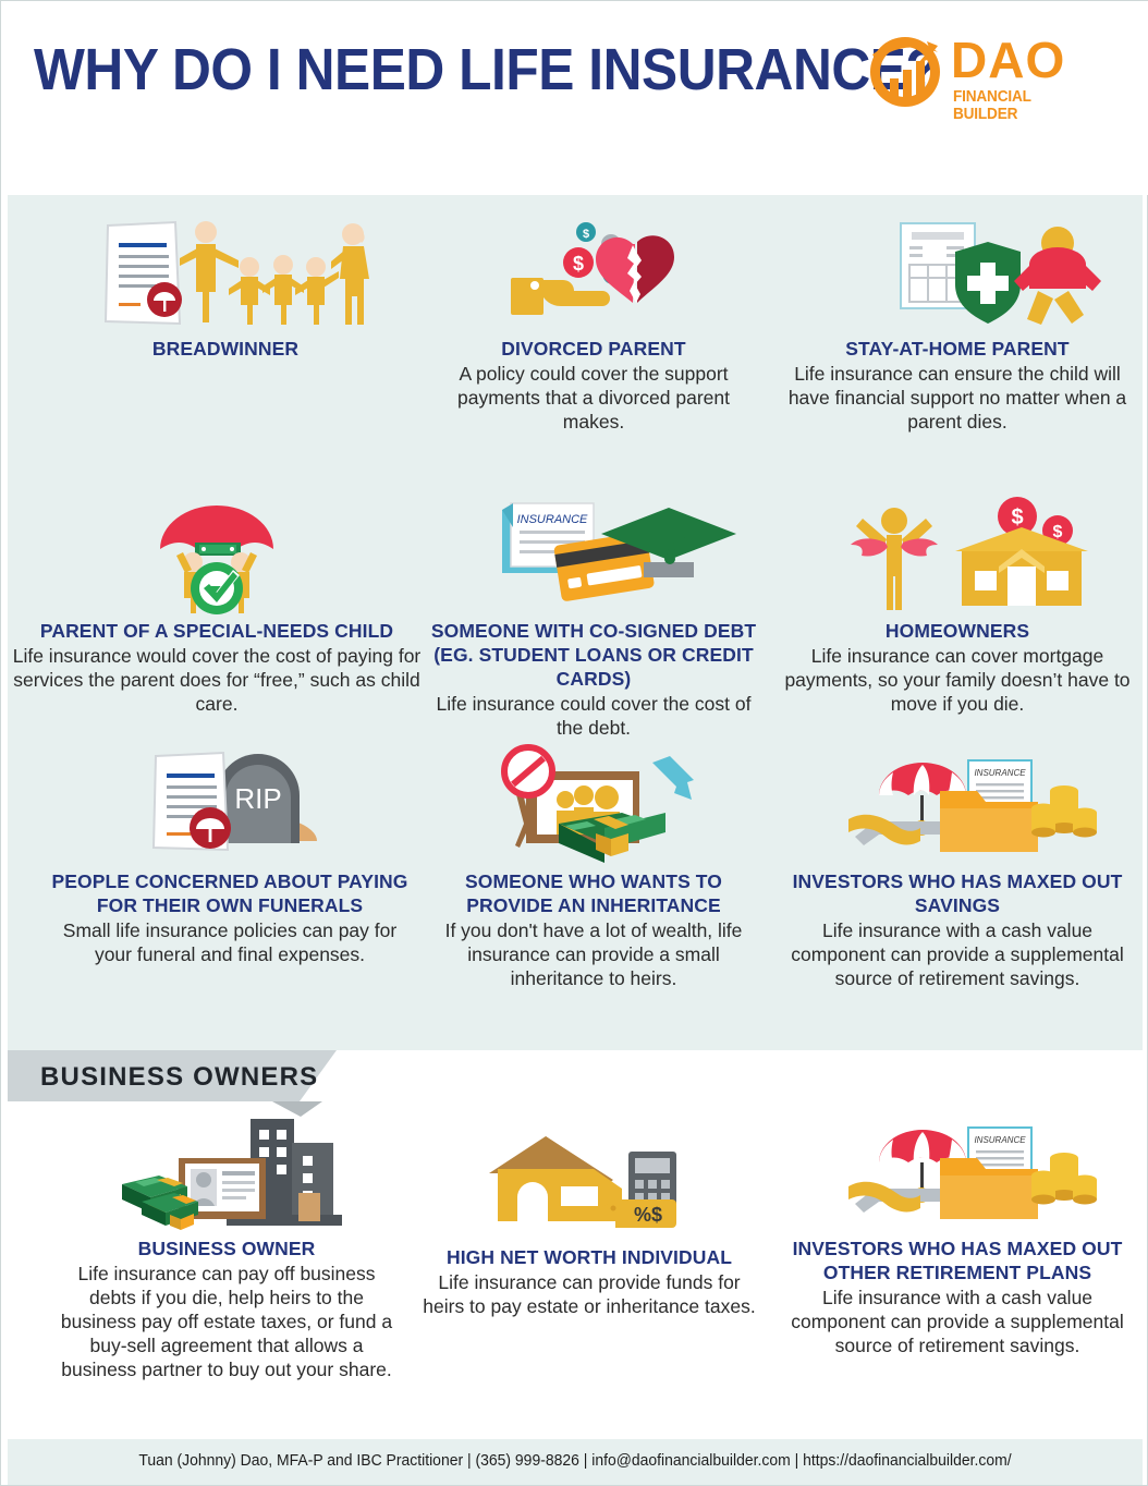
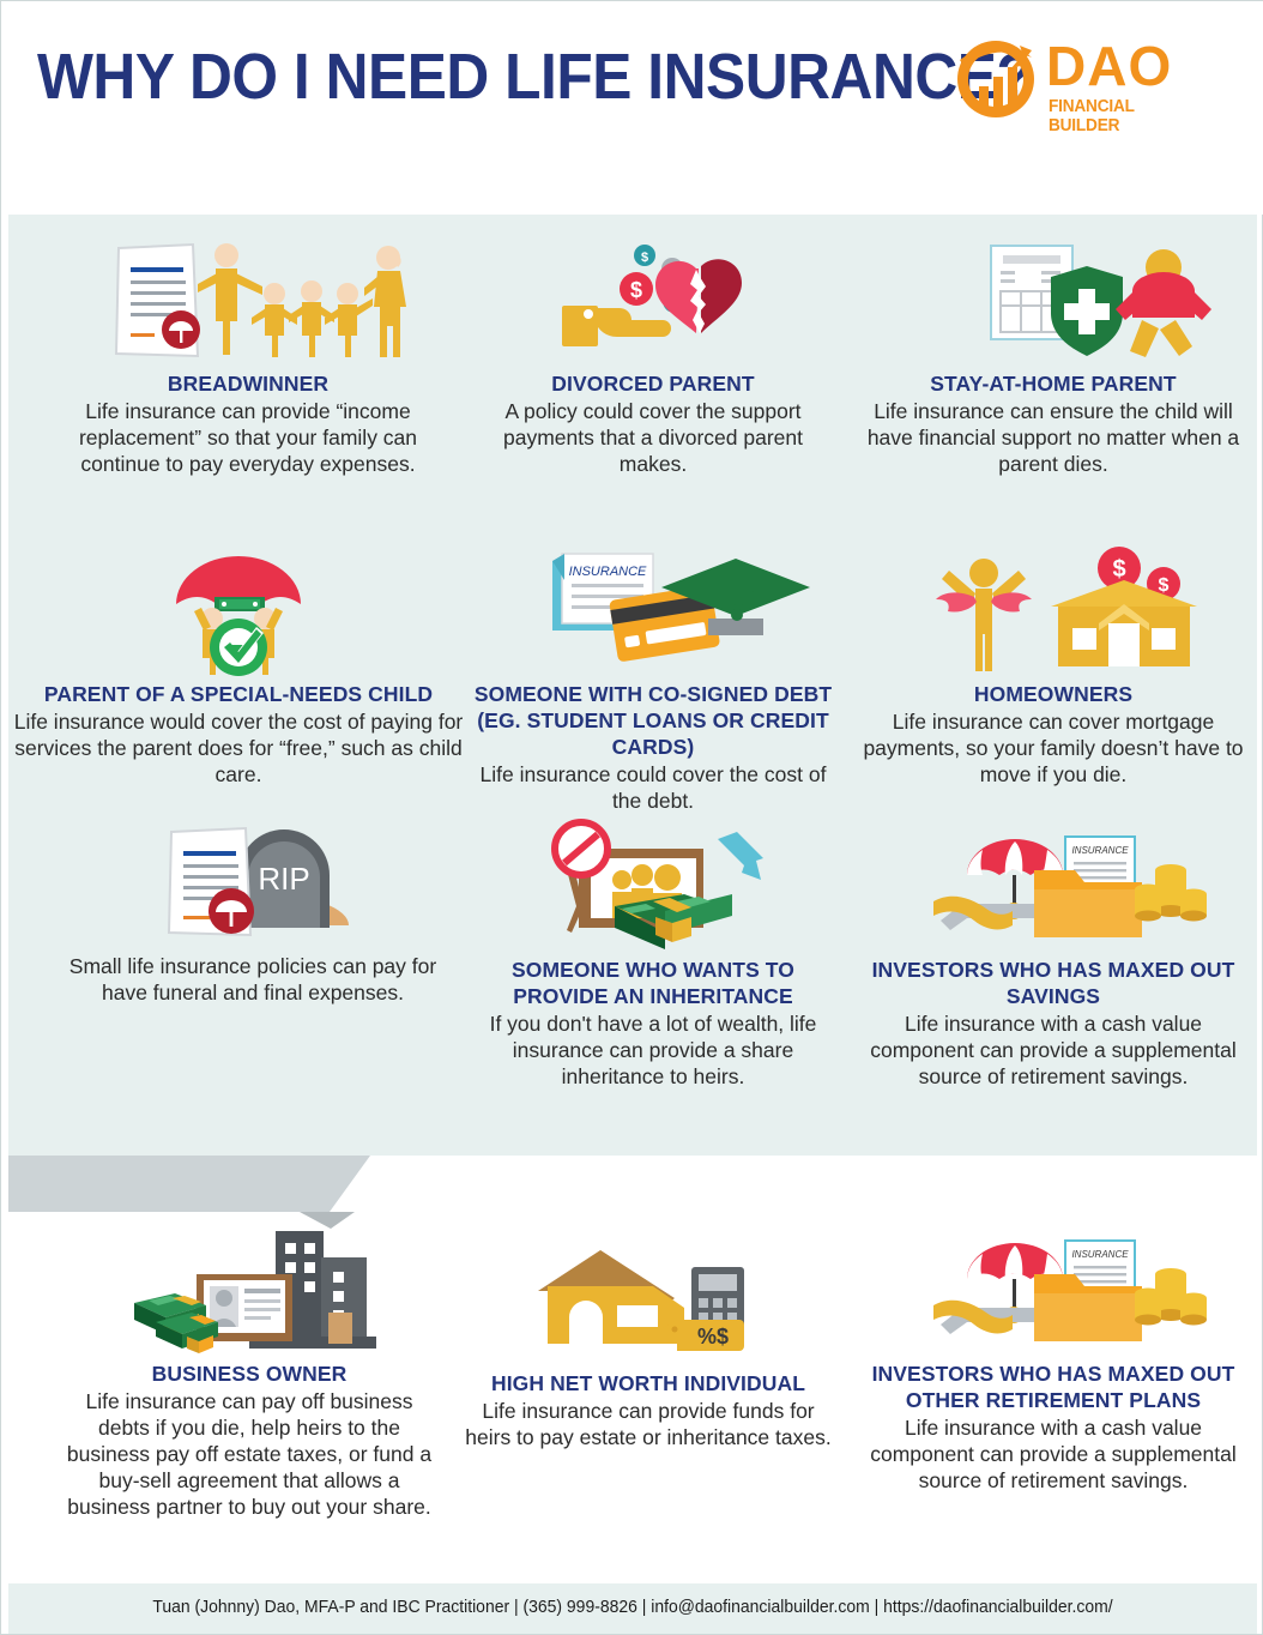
  WHY DO I NEED LIFE INSURANCE
  DAO
  FINANCIAL BUILDER
  BREADWINNER
+ Life insurance can provide “income replacement” so that your family can continue to pay everyday expenses.
  $
  $
  DIVORCED PARENT
  A policy could cover the support payments that a divorced parent makes.
  STAY-AT-HOME PARENT
  Life insurance can ensure the child will have financial support no matter when a parent dies.
  PARENT OF A SPECIAL-NEEDS CHILD
  Life insurance would cover the cost of paying for services the parent does for “free,” such as child care.
  INSURANCE
  SOMEONE WITH CO-SIGNED DEBT (EG. STUDENT LOANS OR CREDIT CARDS)
  Life insurance could cover the cost of the debt.
  $
  $
  HOMEOWNERS
  Life insurance can cover mortgage payments, so your family doesn’t have to move if you die.
  RIP
- PEOPLE CONCERNED ABOUT PAYING FOR THEIR OWN FUNERALS
- Small life insurance policies can pay for your funeral and final expenses.
+ Small life insurance policies can pay for have funeral and final expenses.
  SOMEONE WHO WANTS TO PROVIDE AN INHERITANCE
- If you don't have a lot of wealth, life insurance can provide a small inheritance to heirs.
+ If you don't have a lot of wealth, life insurance can provide a share inheritance to heirs.
  INSURANCE
  INVESTORS WHO HAS MAXED OUT SAVINGS
  Life insurance with a cash value component can provide a supplemental source of retirement savings.
- BUSINESS OWNERS
  BUSINESS OWNER
  Life insurance can pay off business debts if you die, help heirs to the business pay off estate taxes, or fund a buy-sell agreement that allows a business partner to buy out your share.
  %$
  HIGH NET WORTH INDIVIDUAL
  Life insurance can provide funds for heirs to pay estate or inheritance taxes.
  INSURANCE
  INVESTORS WHO HAS MAXED OUT OTHER RETIREMENT PLANS
  Life insurance with a cash value component can provide a supplemental source of retirement savings.
  Tuan (Johnny) Dao, MFA-P and IBC Practitioner | (365) 999-8826 | info@daofinancialbuilder.com | https://daofinancialbuilder.com/
